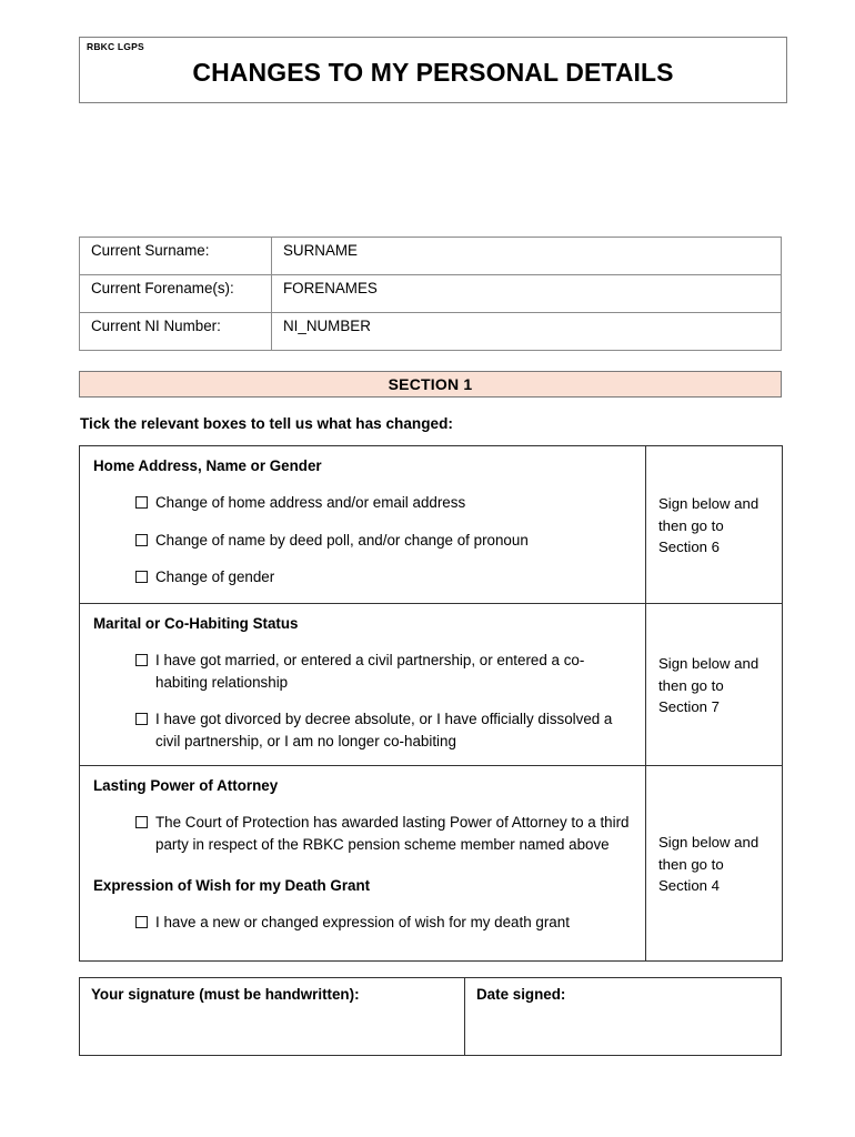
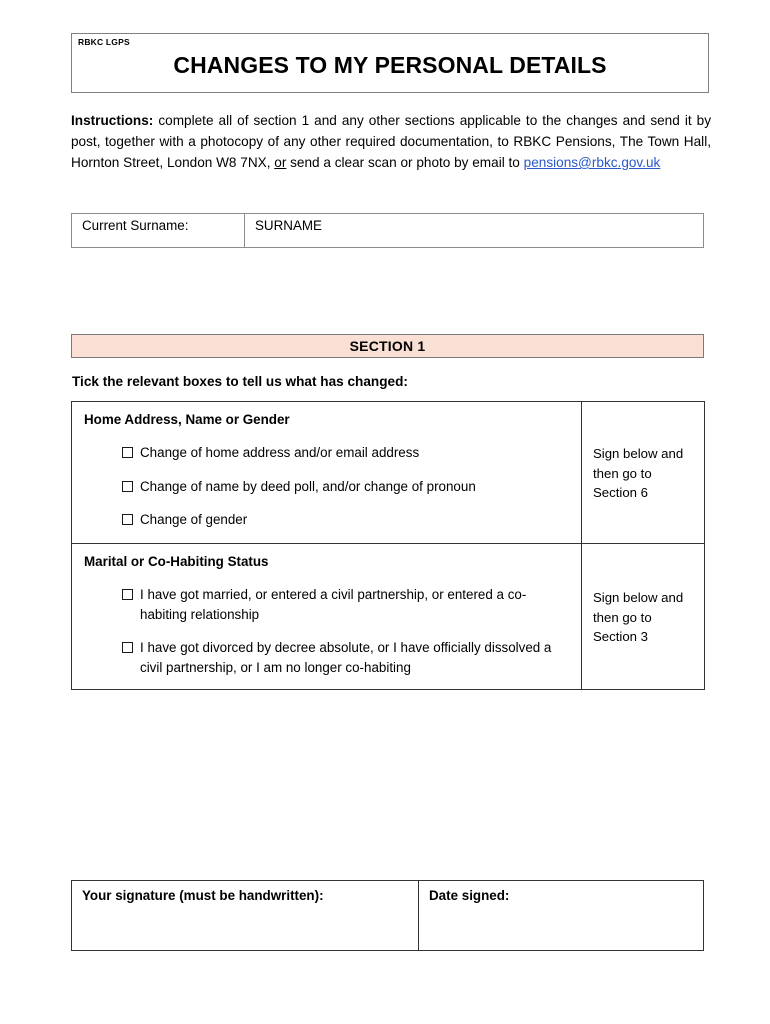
  RBKC LGPS
  CHANGES TO MY PERSONAL DETAILS
+ Instructions: complete all of section 1 and any other sections applicable to the changes and send it by post, together with a photocopy of any other required documentation, to RBKC Pensions, The Town Hall, Hornton Street, London W8 7NX, or send a clear scan or photo by email to pensions@rbkc.gov.uk
  Current Surname:	SURNAME
- Current Forename(s):	FORENAMES
- Current NI Number:	NI_NUMBER
  SECTION 1
  Tick the relevant boxes to tell us what has changed:
  Home Address, Name or Gender Change of home address and/or email address Change of name by deed poll, and/or change of pronoun Change of gender	Sign below and then go to Section 6
- Marital or Co-Habiting Status I have got married, or entered a civil partnership, or entered a co-habiting relationship I have got divorced by decree absolute, or I have officially dissolved a civil partnership, or I am no longer co-habiting	Sign below and then go to Section 7
+ Marital or Co-Habiting Status I have got married, or entered a civil partnership, or entered a co-habiting relationship I have got divorced by decree absolute, or I have officially dissolved a civil partnership, or I am no longer co-habiting	Sign below and then go to Section 3
- Lasting Power of Attorney The Court of Protection has awarded lasting Power of Attorney to a third party in respect of the RBKC pension scheme member named above Expression of Wish for my Death Grant I have a new or changed expression of wish for my death grant	Sign below and then go to Section 4
  Your signature (must be handwritten):	Date signed:
